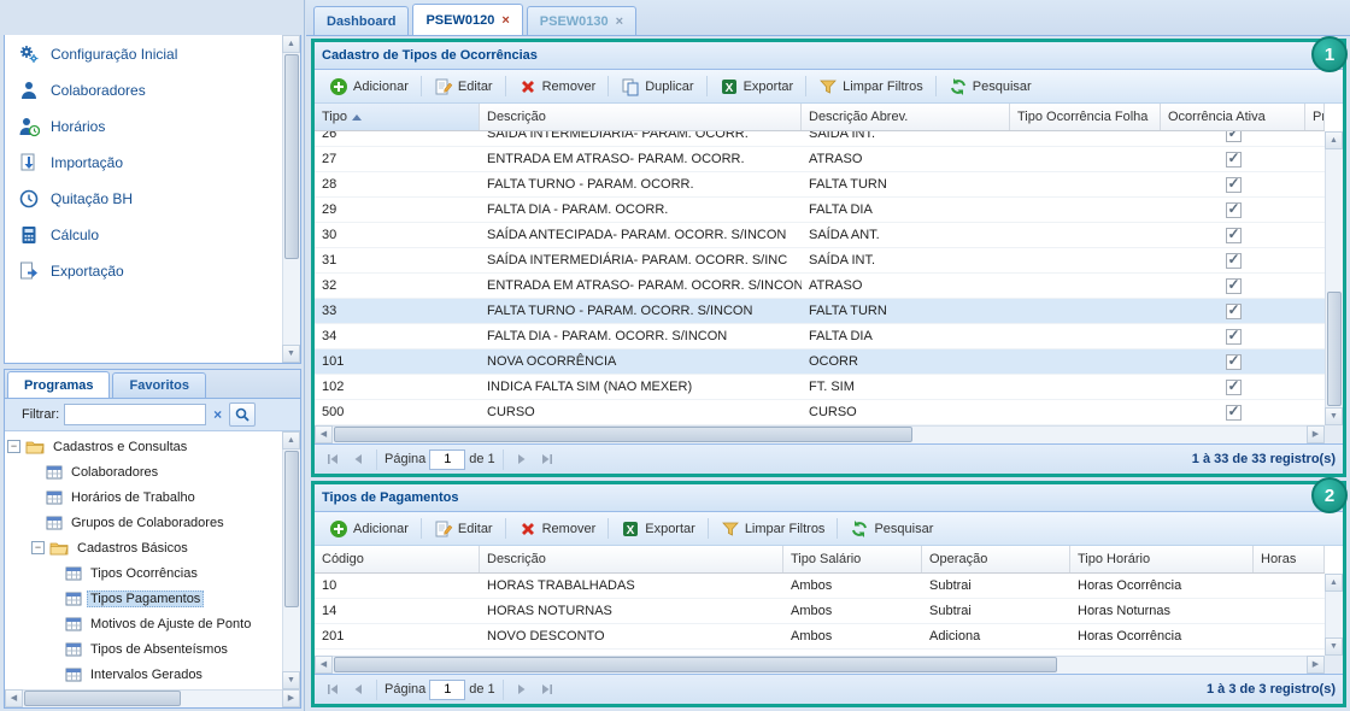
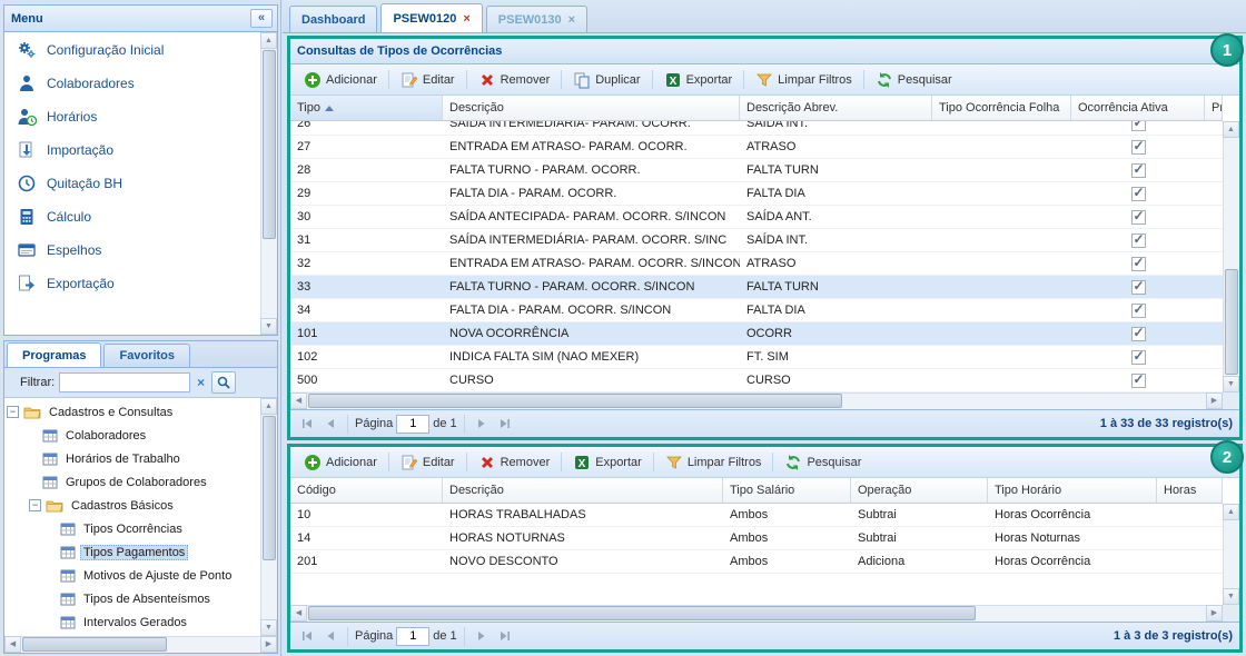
+ Menu
+ «
  Configuração Inicial
  Colaboradores
  Horários
  Importação
  Quitação BH
  Cálculo
+ Espelhos
  Exportação
  Programas
  Favoritos
  Filtrar:
  ×
  Cadastros e Consultas
  Colaboradores
  Horários de Trabalho
  Grupos de Colaboradores
  Cadastros Básicos
  Tipos Ocorrências
  Tipos Pagamentos
  Motivos de Ajuste de Ponto
  Tipos de Absenteísmos
  Intervalos Gerados
  Dashboard
  PSEW0120
  ×
  PSEW0130
  ×
- Cadastro de Tipos de Ocorrências
+ Consultas de Tipos de Ocorrências
  Adicionar
  Editar
  Remover
  Duplicar
  X
  Exportar
  Limpar Filtros
  Pesquisar
  Tipo
  Descrição
  Descrição Abrev.
  Tipo Ocorrência Folha
  Ocorrência Ativa
  26
  SAIDA INTERMEDIARIA- PARAM. OCORR.
  SAIDA INT.
  27
  ENTRADA EM ATRASO- PARAM. OCORR.
  ATRASO
  28
  FALTA TURNO - PARAM. OCORR.
  FALTA TURN
  29
  FALTA DIA - PARAM. OCORR.
  FALTA DIA
  30
  SAÍDA ANTECIPADA- PARAM. OCORR. S/INCON
  SAÍDA ANT.
  31
  SAÍDA INTERMEDIÁRIA- PARAM. OCORR. S/INC
  SAÍDA INT.
  32
  ENTRADA EM ATRASO- PARAM. OCORR. S/INCON
  ATRASO
  33
  FALTA TURNO - PARAM. OCORR. S/INCON
  FALTA TURN
  34
  FALTA DIA - PARAM. OCORR. S/INCON
  FALTA DIA
  101
  NOVA OCORRÊNCIA
  OCORR
  102
  INDICA FALTA SIM (NAO MEXER)
  FT. SIM
  500
  CURSO
  CURSO
  Página
  1
  de 1
  1 à 33 de 33 registro(s)
- Tipos de Pagamentos
  Adicionar
  Editar
  Remover
  X
  Exportar
  Limpar Filtros
  Pesquisar
  Código
  Descrição
  Tipo Salário
  Operação
  Tipo Horário
  Horas
  10
  HORAS TRABALHADAS
  Ambos
  Subtrai
  Horas Ocorrência
  14
  HORAS NOTURNAS
  Ambos
  Subtrai
  Horas Noturnas
  201
  NOVO DESCONTO
  Ambos
  Adiciona
  Horas Ocorrência
  Página
  1
  de 1
  1 à 3 de 3 registro(s)
  1
  2
